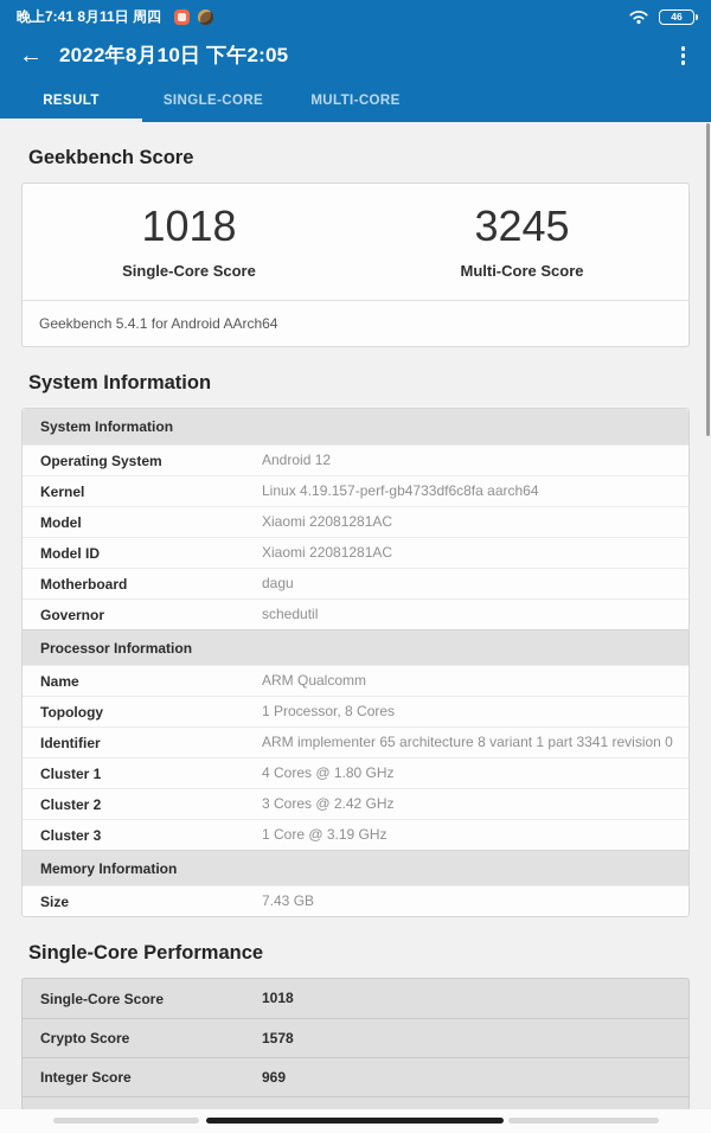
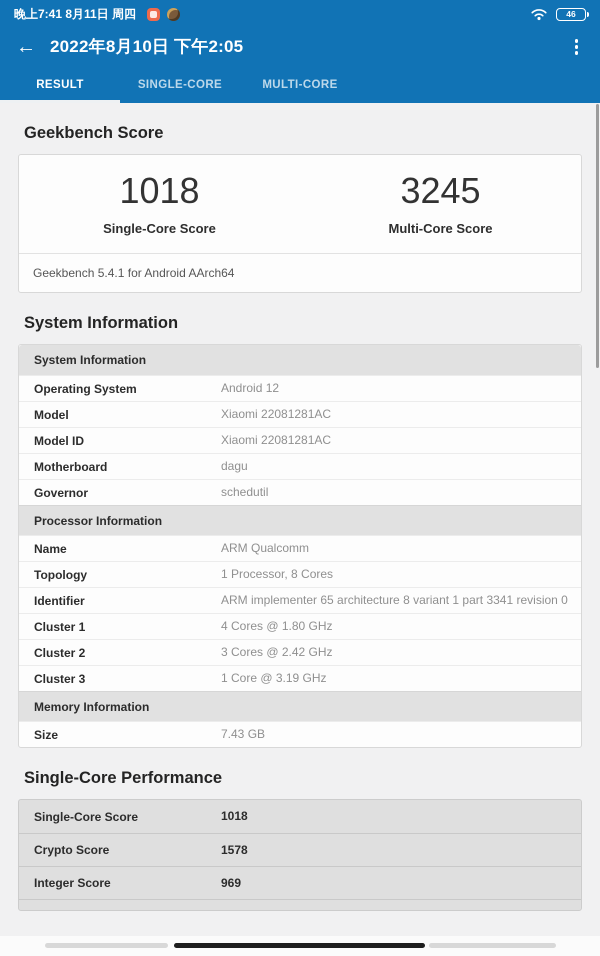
  晚上7:41 8月11日 周四
  46
  ←
  2022年8月10日 下午2:05
  RESULT
  SINGLE-CORE
  MULTI-CORE
  Geekbench Score
  1018
  Single-Core Score
  3245
  Multi-Core Score
  Geekbench 5.4.1 for Android AArch64
  System Information
  System Information
  Operating System
  Android 12
- Kernel
- Linux 4.19.157-perf-gb4733df6c8fa aarch64
  Model
  Xiaomi 22081281AC
  Model ID
  Xiaomi 22081281AC
  Motherboard
  dagu
  Governor
  schedutil
  Processor Information
  Name
  ARM Qualcomm
  Topology
  1 Processor, 8 Cores
  Identifier
  ARM implementer 65 architecture 8 variant 1 part 3341 revision 0
  Cluster 1
  4 Cores @ 1.80 GHz
  Cluster 2
  3 Cores @ 2.42 GHz
  Cluster 3
  1 Core @ 3.19 GHz
  Memory Information
  Size
  7.43 GB
  Single-Core Performance
  Single-Core Score
  1018
  Crypto Score
  1578
  Integer Score
  969
